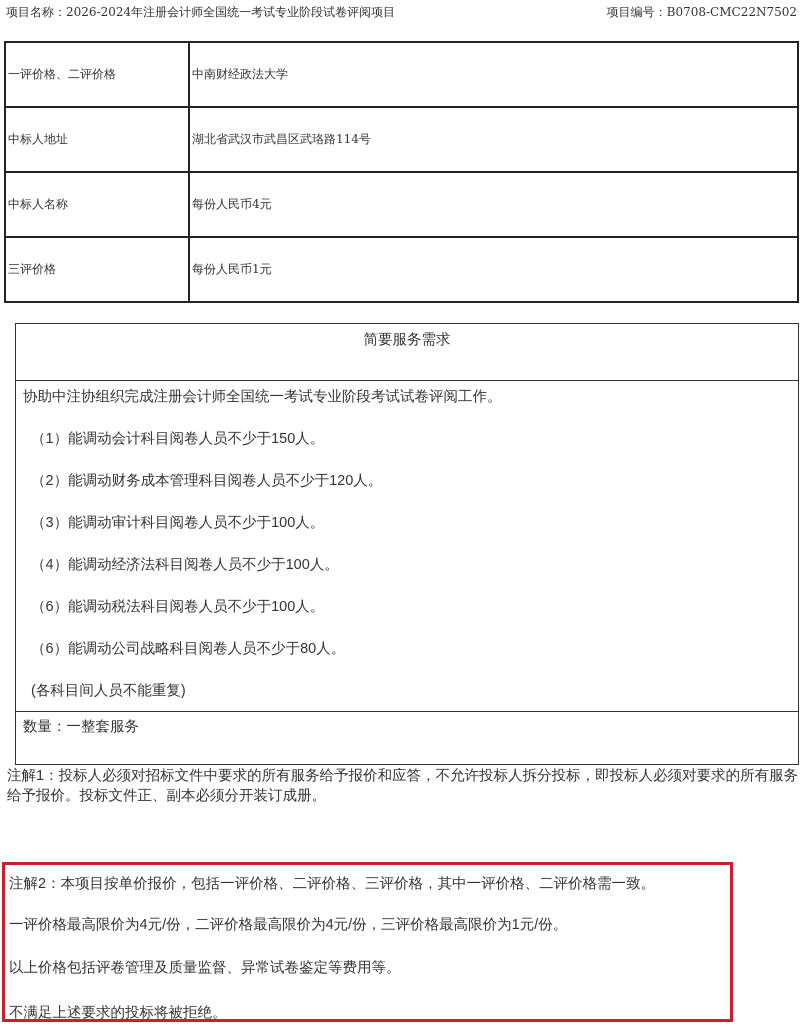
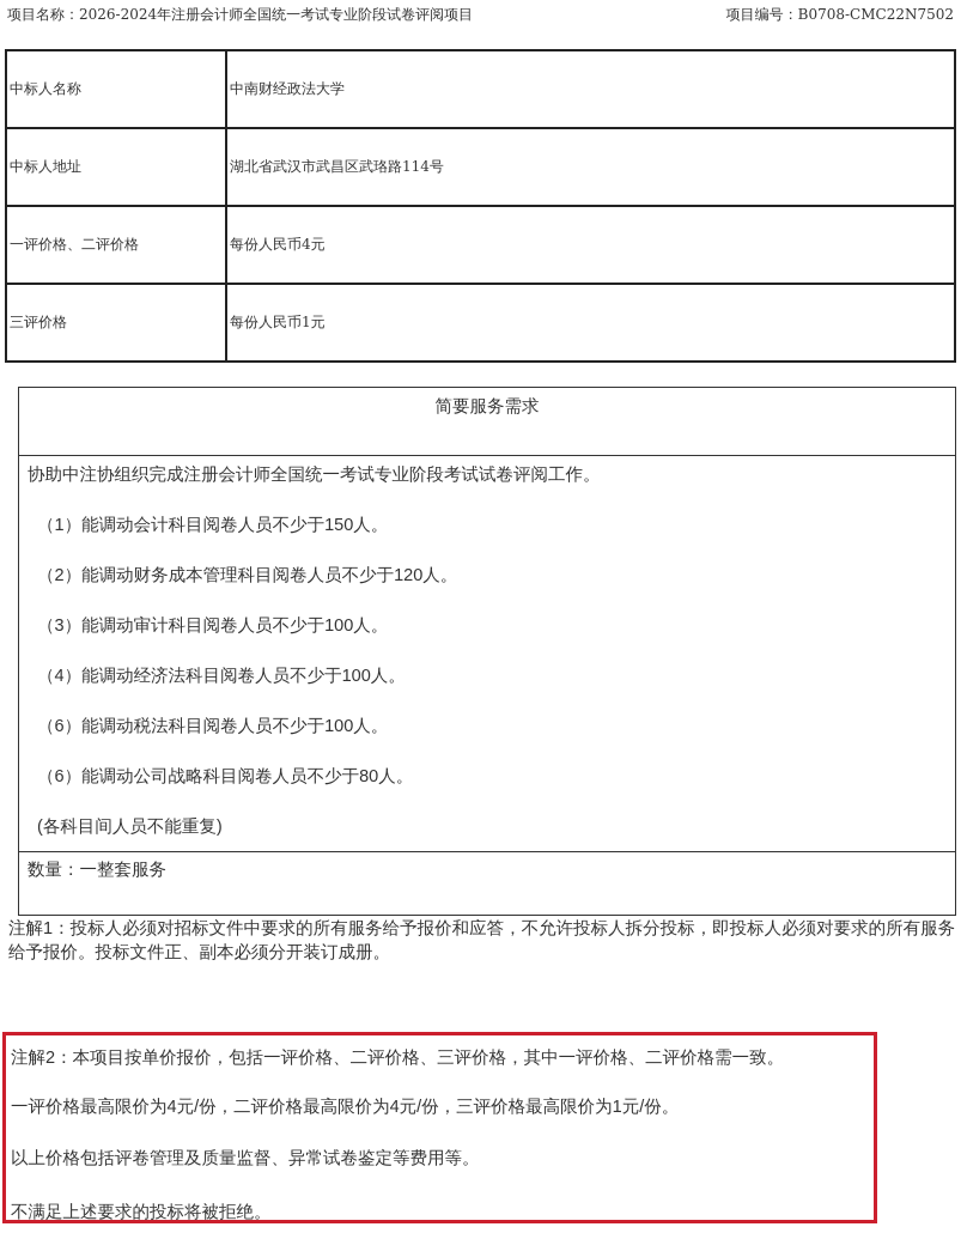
  项目名称：2026-2024年注册会计师全国统一考试专业阶段试卷评阅项目
  项目编号：B0708-CMC22N7502
- 一评价格、二评价格	中南财经政法大学
+ 中标人名称	中南财经政法大学
  中标人地址	湖北省武汉市武昌区武珞路114号
- 中标人名称	每份人民币4元
+ 一评价格、二评价格	每份人民币4元
  三评价格	每份人民币1元
  简要服务需求
  协助中注协组织完成注册会计师全国统一考试专业阶段考试试卷评阅工作。 （1）能调动会计科目阅卷人员不少于150人。 （2）能调动财务成本管理科目阅卷人员不少于120人。 （3）能调动审计科目阅卷人员不少于100人。 （4）能调动经济法科目阅卷人员不少于100人。 （6）能调动税法科目阅卷人员不少于100人。 （6）能调动公司战略科目阅卷人员不少于80人。 (各科目间人员不能重复)
  数量：一整套服务
  注解1：投标人必须对招标文件中要求的所有服务给予报价和应答，不允许投标人拆分投标，即投标人必须对要求的所有服务给予报价。投标文件正、副本必须分开装订成册。
  注解2：本项目按单价报价，包括一评价格、二评价格、三评价格，其中一评价格、二评价格需一致。
  一评价格最高限价为4元/份，二评价格最高限价为4元/份，三评价格最高限价为1元/份。
  以上价格包括评卷管理及质量监督、异常试卷鉴定等费用等。
  不满足上述要求的投标将被拒绝。
